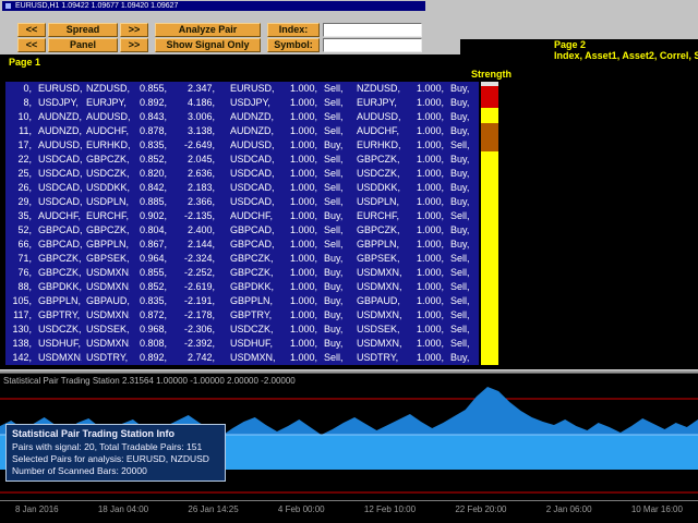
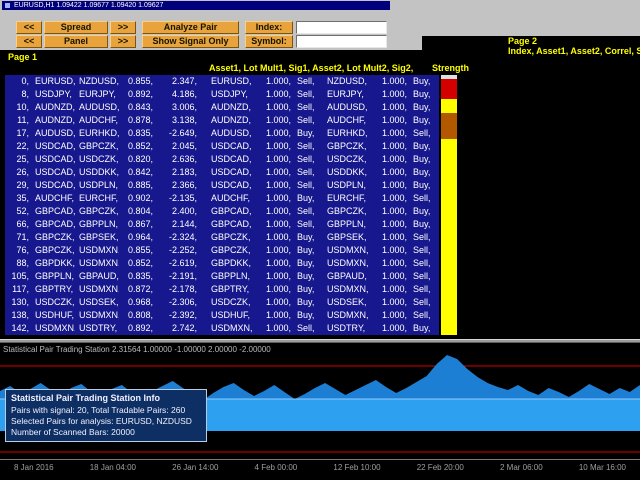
  <<
  Spread
  >>
  Analyze Pair
  Index:
  <<
  Panel
  >>
  Show Signal Only
  Symbol:
  Page 1
+ Asset1, Lot Mult1, Sig1, Asset2, Lot Mult2, Sig2,
  Strength
  Page 2
  Index, Asset1, Asset2, Correl, S
  0,
  EURUSD,
  NZDUSD,
  0.855,
  2.347,
  EURUSD,
  1.000,
  Sell,
  NZDUSD,
  1.000,
  Buy,
  8,
  USDJPY,
  EURJPY,
  0.892,
  4.186,
  USDJPY,
  1.000,
  Sell,
  EURJPY,
  1.000,
  Buy,
  10,
  AUDNZD,
  AUDUSD,
  0.843,
  3.006,
  AUDNZD,
  1.000,
  Sell,
  AUDUSD,
  1.000,
  Buy,
  11,
  AUDNZD,
  AUDCHF,
  0.878,
  3.138,
  AUDNZD,
  1.000,
  Sell,
  AUDCHF,
  1.000,
  Buy,
  17,
  AUDUSD,
  EURHKD,
  0.835,
  -2.649,
  AUDUSD,
  1.000,
  Buy,
  EURHKD,
  1.000,
  Sell,
  22,
  USDCAD,
  GBPCZK,
  0.852,
  2.045,
  USDCAD,
  1.000,
  Sell,
  GBPCZK,
  1.000,
  Buy,
  25,
  USDCAD,
  USDCZK,
  0.820,
  2.636,
  USDCAD,
  1.000,
  Sell,
  USDCZK,
  1.000,
  Buy,
  26,
  USDCAD,
  USDDKK,
  0.842,
  2.183,
  USDCAD,
  1.000,
  Sell,
  USDDKK,
  1.000,
  Buy,
  29,
  USDCAD,
  USDPLN,
  0.885,
  2.366,
  USDCAD,
  1.000,
  Sell,
  USDPLN,
  1.000,
  Buy,
  35,
  AUDCHF,
  EURCHF,
  0.902,
  -2.135,
  AUDCHF,
  1.000,
  Buy,
  EURCHF,
  1.000,
  Sell,
  52,
  GBPCAD,
  GBPCZK,
  0.804,
  2.400,
  GBPCAD,
  1.000,
  Sell,
  GBPCZK,
  1.000,
  Buy,
  66,
  GBPCAD,
  GBPPLN,
  0.867,
  2.144,
  GBPCAD,
  1.000,
  Sell,
  GBPPLN,
  1.000,
  Buy,
  71,
  GBPCZK,
  GBPSEK,
  0.964,
  -2.324,
  GBPCZK,
  1.000,
  Buy,
  GBPSEK,
  1.000,
  Sell,
  76,
  GBPCZK,
  USDMXN
  0.855,
  -2.252,
  GBPCZK,
  1.000,
  Buy,
  USDMXN,
  1.000,
  Sell,
  88,
  GBPDKK,
  USDMXN
  0.852,
  -2.619,
  GBPDKK,
  1.000,
  Buy,
  USDMXN,
  1.000,
  Sell,
  105,
  GBPPLN,
  GBPAUD,
  0.835,
  -2.191,
  GBPPLN,
  1.000,
  Buy,
  GBPAUD,
  1.000,
  Sell,
  117,
  GBPTRY,
  USDMXN
  0.872,
  -2.178,
  GBPTRY,
  1.000,
  Buy,
  USDMXN,
  1.000,
  Sell,
  130,
  USDCZK,
  USDSEK,
  0.968,
  -2.306,
  USDCZK,
  1.000,
  Buy,
  USDSEK,
  1.000,
  Sell,
  138,
  USDHUF,
  USDMXN
  0.808,
  -2.392,
  USDHUF,
  1.000,
  Buy,
  USDMXN,
  1.000,
  Sell,
  142,
  USDMXN
  USDTRY,
  0.892,
  2.742,
  USDMXN,
  1.000,
  Sell,
  USDTRY,
  1.000,
  Buy,
  Statistical Pair Trading Station 2.31564 1.00000 -1.00000 2.00000 -2.00000
  Statistical Pair Trading Station Info
- Pairs with signal: 20, Total Tradable Pairs: 151
+ Pairs with signal: 20, Total Tradable Pairs: 260
  Selected Pairs for analysis: EURUSD, NZDUSD
  Number of Scanned Bars: 20000
  8 Jan 2016
  18 Jan 04:00
- 26 Jan 14:25
+ 26 Jan 14:00
  4 Feb 00:00
  12 Feb 10:00
  22 Feb 20:00
- 2 Jan 06:00
+ 2 Mar 06:00
  10 Mar 16:00
